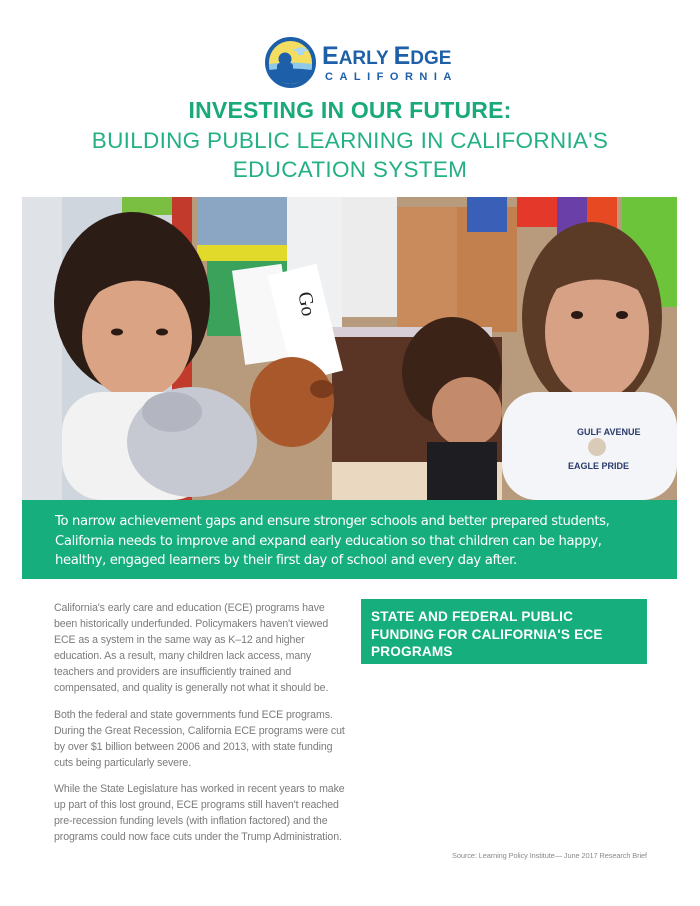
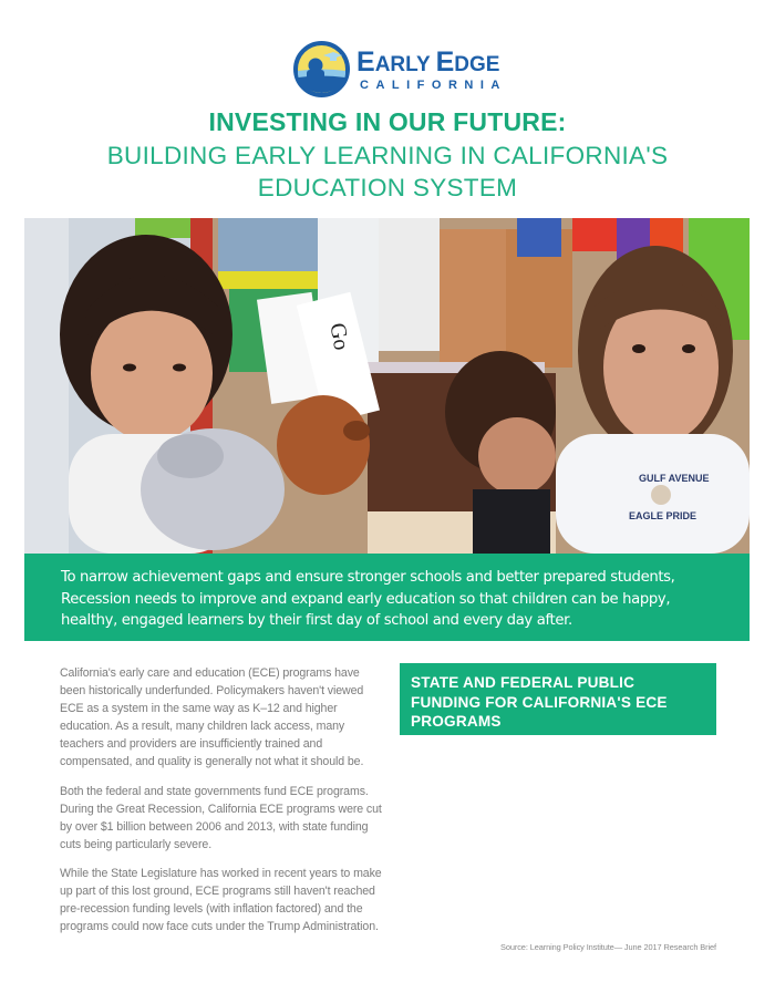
  EARLY EDGE
  CALIFORNIA
  INVESTING IN OUR FUTURE:
- BUILDING PUBLIC LEARNING IN CALIFORNIA'S
+ BUILDING EARLY LEARNING IN CALIFORNIA'S
  EDUCATION SYSTEM
  GULF AVENUE
  EAGLE PRIDE
- To narrow achievement gaps and ensure stronger schools and better prepared students, California needs to improve and expand early education so that children can be happy, healthy, engaged learners by their first day of school and every day after.
+ To narrow achievement gaps and ensure stronger schools and better prepared students, Recession needs to improve and expand early education so that children can be happy, healthy, engaged learners by their first day of school and every day after.
  California's early care and education (ECE) programs have been historically underfunded. Policymakers haven't viewed ECE as a system in the same way as K–12 and higher education. As a result, many children lack access, many teachers and providers are insufficiently trained and compensated, and quality is generally not what it should be.
  Both the federal and state governments fund ECE programs. During the Great Recession, California ECE programs were cut by over $1 billion between 2006 and 2013, with state funding cuts being particularly severe.
  While the State Legislature has worked in recent years to make up part of this lost ground, ECE programs still haven't reached pre-recession funding levels (with inflation factored) and the programs could now face cuts under the Trump Administration.
  STATE AND FEDERAL PUBLIC FUNDING FOR CALIFORNIA'S ECE PROGRAMS
  Source: Learning Policy Institute— June 2017 Research Brief
